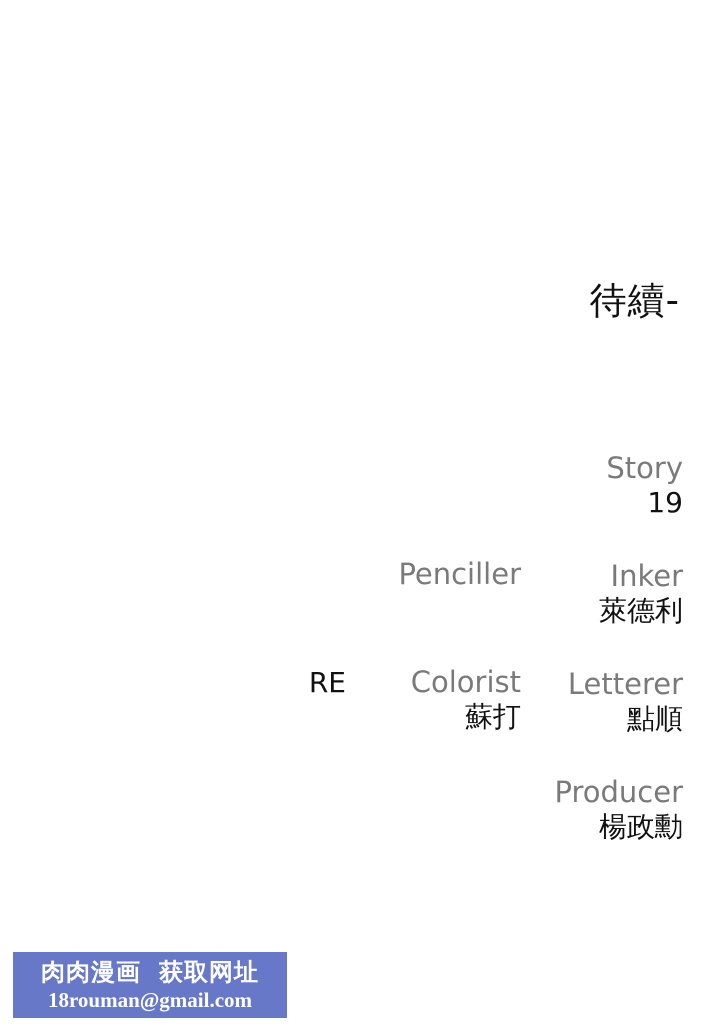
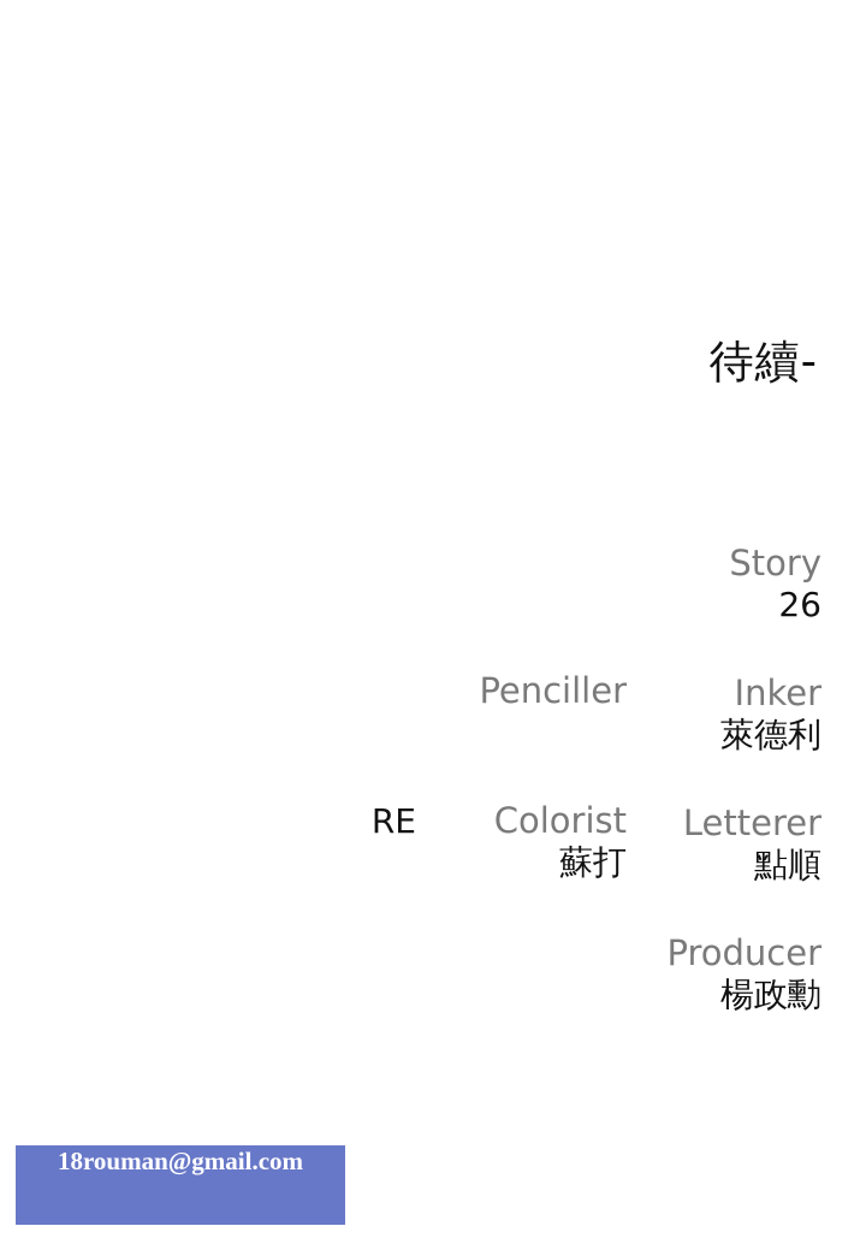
  待續-
  Story
- 19
+ 26
  Penciller
  Inker
  萊德利
  RE
  Colorist
  蘇打
  Letterer
  點順
  Producer
  楊政勳
- 肉肉漫画 获取网址
  18rouman@gmail.com
